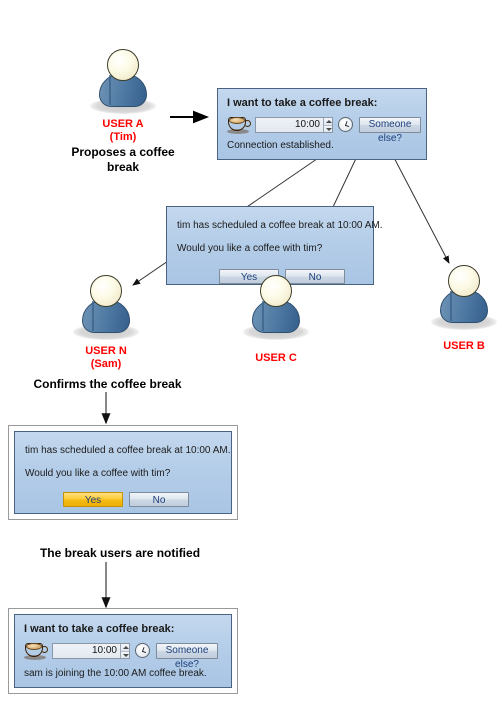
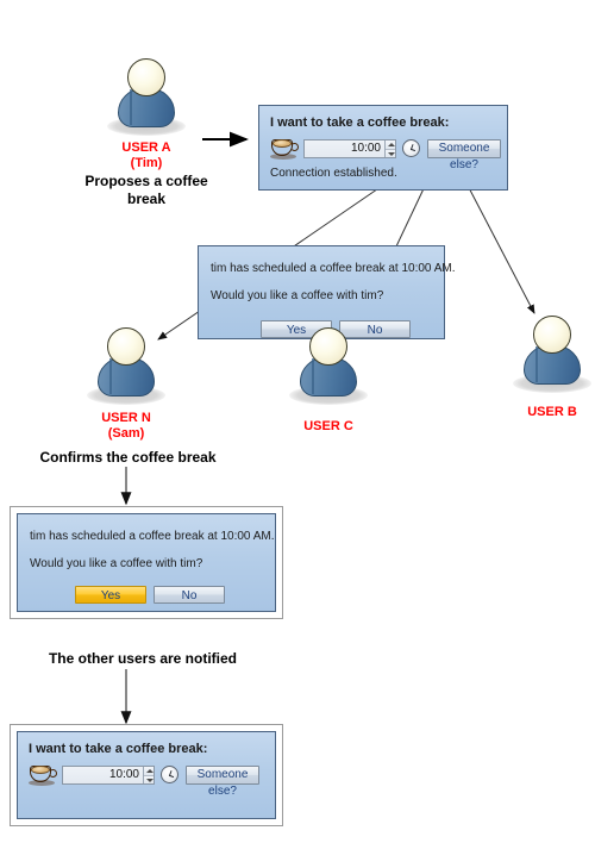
  USER A
  (Tim)
  Proposes a coffee break
  I want to take a coffee break:
  10:00
  Someone else?
  Connection established.
  tim has scheduled a coffee break at 10:00 AM.
  Would you like a coffee with tim?
  Yes
  No
  USER N
  (Sam)
  USER C
  USER B
  Confirms the coffee break
  tim has scheduled a coffee break at 10:00 AM.
  Would you like a coffee with tim?
  Yes
  No
- The break users are notified
+ The other users are notified
  I want to take a coffee break:
  10:00
  Someone else?
- sam is joining the 10:00 AM coffee break.
